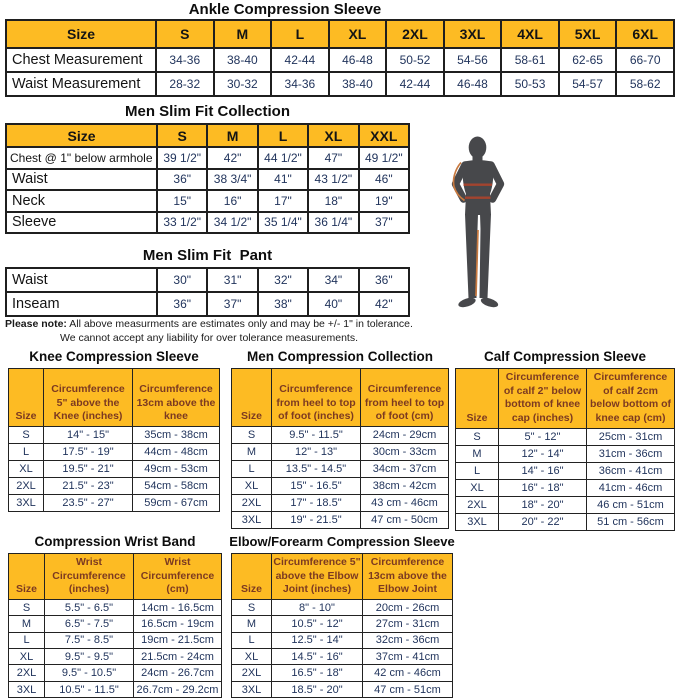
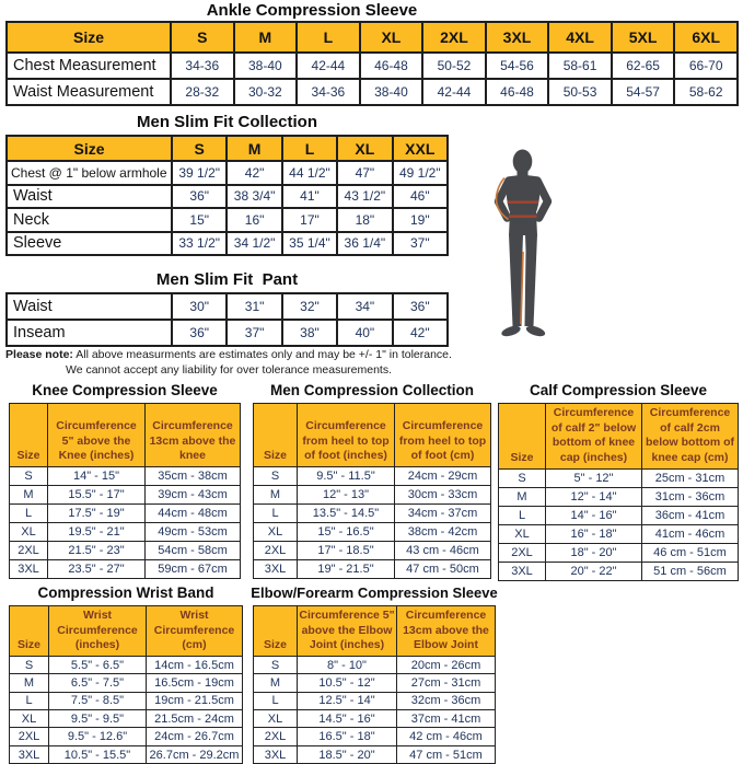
  Ankle Compression Sleeve
  Size	S	M	L	XL	2XL	3XL	4XL	5XL	6XL
  Chest Measurement	34-36	38-40	42-44	46-48	50-52	54-56	58-61	62-65	66-70
  Waist Measurement	28-32	30-32	34-36	38-40	42-44	46-48	50-53	54-57	58-62
  Men Slim Fit Collection
  Size	S	M	L	XL	XXL
  Chest @ 1" below armhole	39 1/2"	42"	44 1/2"	47"	49 1/2"
  Waist	36"	38 3/4"	41"	43 1/2"	46"
  Neck	15"	16"	17"	18"	19"
  Sleeve	33 1/2"	34 1/2"	35 1/4"	36 1/4"	37"
  Men Slim Fit Pant
  Waist	30"	31"	32"	34"	36"
  Inseam	36"	37"	38"	40"	42"
  Please note: All above measurments are estimates only and may be +/- 1" in tolerance.
  We cannot accept any liability for over tolerance measurements.
  Knee Compression Sleeve
  Size	Circumference 5" above the Knee (inches)	Circumference 13cm above the knee
  S	14" - 15"	35cm - 38cm
+ M	15.5" - 17"	39cm - 43cm
  L	17.5" - 19"	44cm - 48cm
  XL	19.5" - 21"	49cm - 53cm
  2XL	21.5" - 23"	54cm - 58cm
  3XL	23.5" - 27"	59cm - 67cm
  Men Compression Collection
  Size	Circumference from heel to top of foot (inches)	Circumference from heel to top of foot (cm)
  S	9.5" - 11.5"	24cm - 29cm
  M	12" - 13"	30cm - 33cm
  L	13.5" - 14.5"	34cm - 37cm
  XL	15" - 16.5"	38cm - 42cm
  2XL	17" - 18.5"	43 cm - 46cm
  3XL	19" - 21.5"	47 cm - 50cm
  Calf Compression Sleeve
  Size	Circumference of calf 2" below bottom of knee cap (inches)	Circumference of calf 2cm below bottom of knee cap (cm)
  S	5" - 12"	25cm - 31cm
  M	12" - 14"	31cm - 36cm
  L	14" - 16"	36cm - 41cm
  XL	16" - 18"	41cm - 46cm
  2XL	18" - 20"	46 cm - 51cm
  3XL	20" - 22"	51 cm - 56cm
  Compression Wrist Band
  Size	Wrist Circumference (inches)	Wrist Circumference (cm)
  S	5.5" - 6.5"	14cm - 16.5cm
  M	6.5" - 7.5"	16.5cm - 19cm
  L	7.5" - 8.5"	19cm - 21.5cm
  XL	9.5" - 9.5"	21.5cm - 24cm
- 2XL	9.5" - 10.5"	24cm - 26.7cm
+ 2XL	9.5" - 12.6"	24cm - 26.7cm
- 3XL	10.5" - 11.5"	26.7cm - 29.2cm
+ 3XL	10.5" - 15.5"	26.7cm - 29.2cm
  Elbow/Forearm Compression Sleeve
  Size	Circumference 5" above the Elbow Joint (inches)	Circumference 13cm above the Elbow Joint
  S	8" - 10"	20cm - 26cm
  M	10.5" - 12"	27cm - 31cm
  L	12.5" - 14"	32cm - 36cm
  XL	14.5" - 16"	37cm - 41cm
  2XL	16.5" - 18"	42 cm - 46cm
  3XL	18.5" - 20"	47 cm - 51cm
